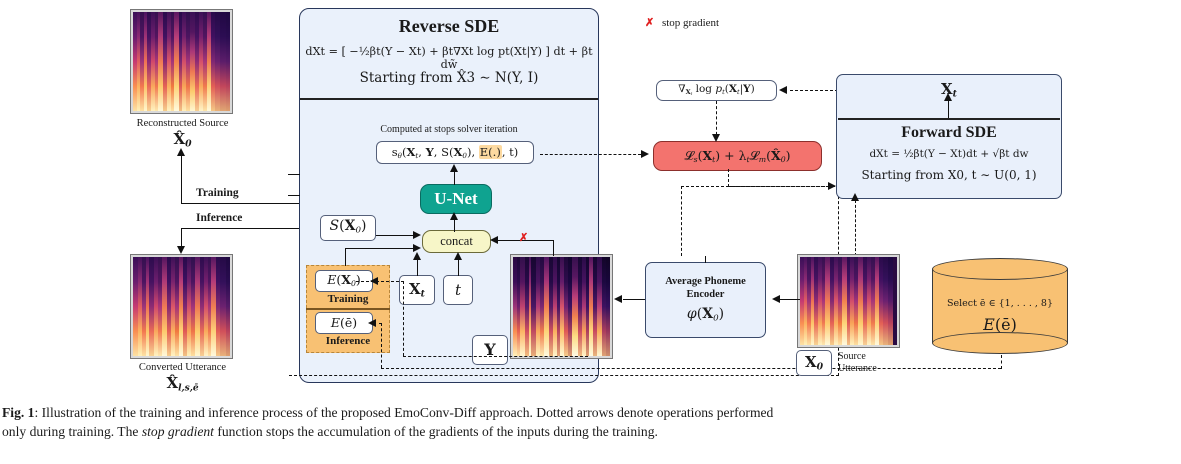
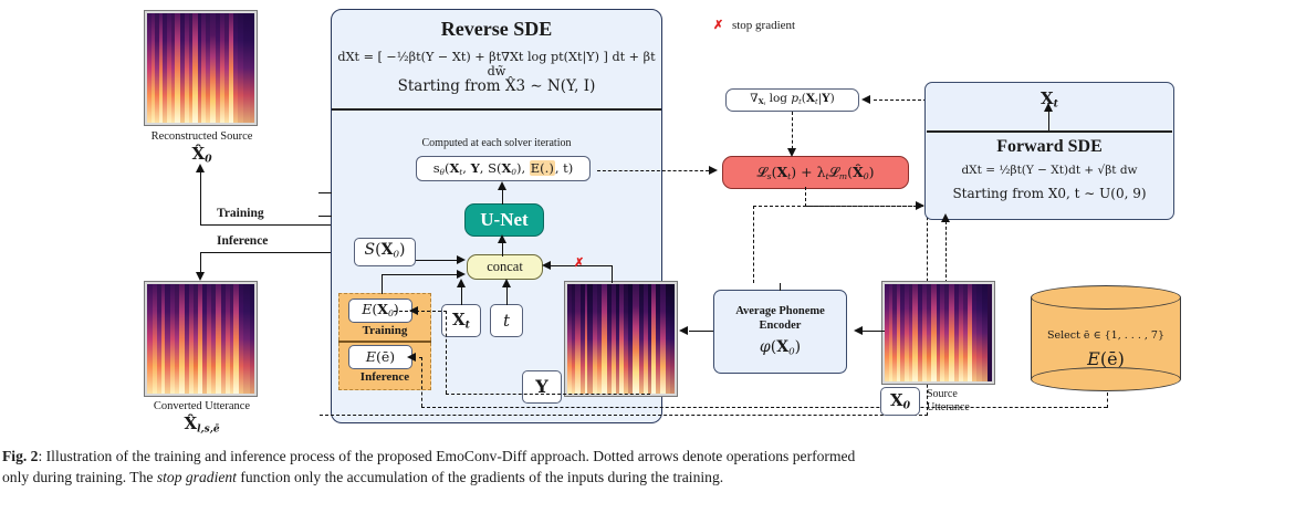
  ✗ stop gradient
  Reconstructed Source
  X̂0
  Training
  Inference
  Converted Utterance
  X̂l,s,ē
  Reverse SDE
  dXt = [ −½βt(Y − Xt) + βt∇Xt log pt(Xt|Y) ] dt + βt dw̃
  Starting from X̂3 ∼ N(Y, I)
- Computed at stops solver iteration
+ Computed at each solver iteration
  sθ(Xt, Y, S(X0), E(.), t)
  U-Net
  concat
  S(X0)
  E(X0)
  Training
  E(ē)
  Inference
  Xt
  t
  Y
  ✗
  𝓛s(Xt) + λt𝓛m(X̂0)
  ∇X log pt(Xt|Y)
  Xt
  Forward SDE
  dXt = ½βt(Y − Xt)dt + √βt dw
- Starting from X0, t ∼ U(0, 1)
+ Starting from X0, t ∼ U(0, 9)
  Average Phoneme
  Encoder
  φ(X0)
  X0
  Source
  Utterance
- Select ē ∈ {1, . . . , 8}
+ Select ē ∈ {1, . . . , 7}
  E(ē)
- Fig. 1: Illustration of the training and inference process of the proposed EmoConv-Diff approach. Dotted arrows denote operations performed
+ Fig. 2: Illustration of the training and inference process of the proposed EmoConv-Diff approach. Dotted arrows denote operations performed
- only during training. The stop gradient function stops the accumulation of the gradients of the inputs during the training.
+ only during training. The stop gradient function only the accumulation of the gradients of the inputs during the training.
